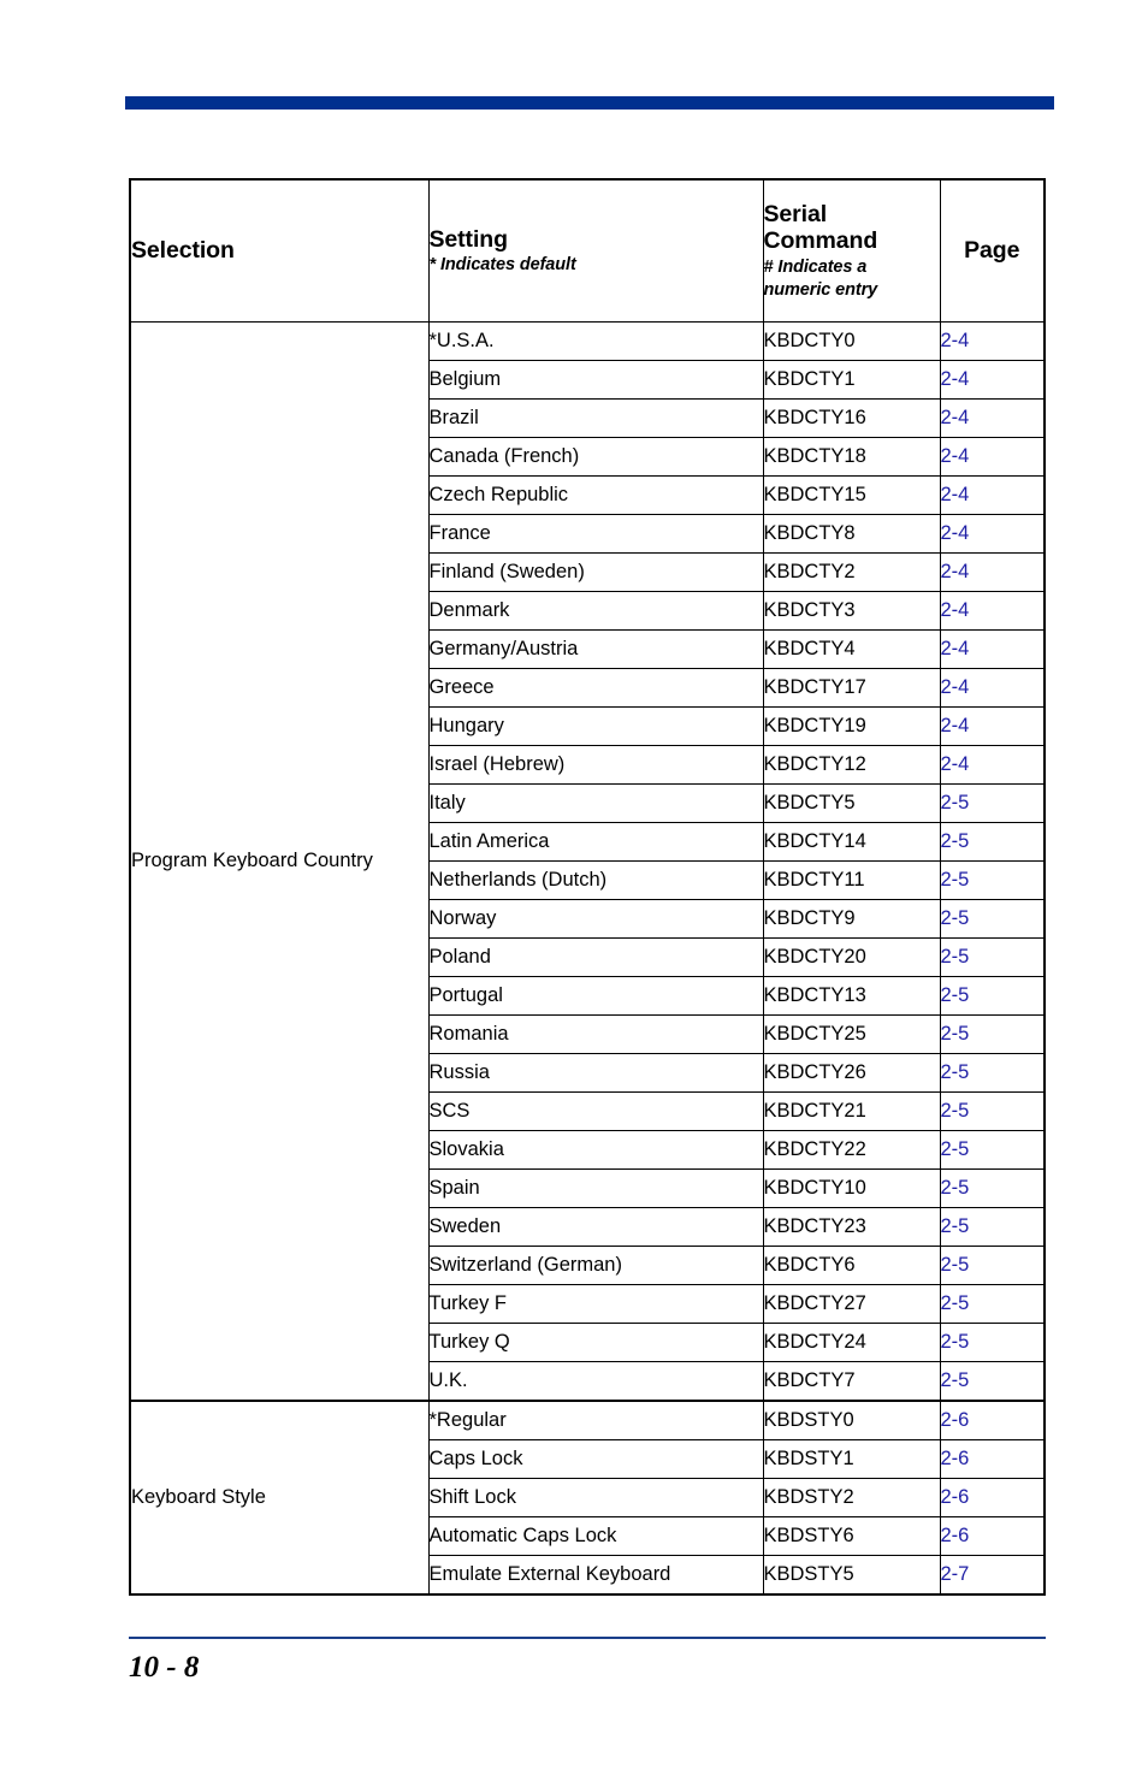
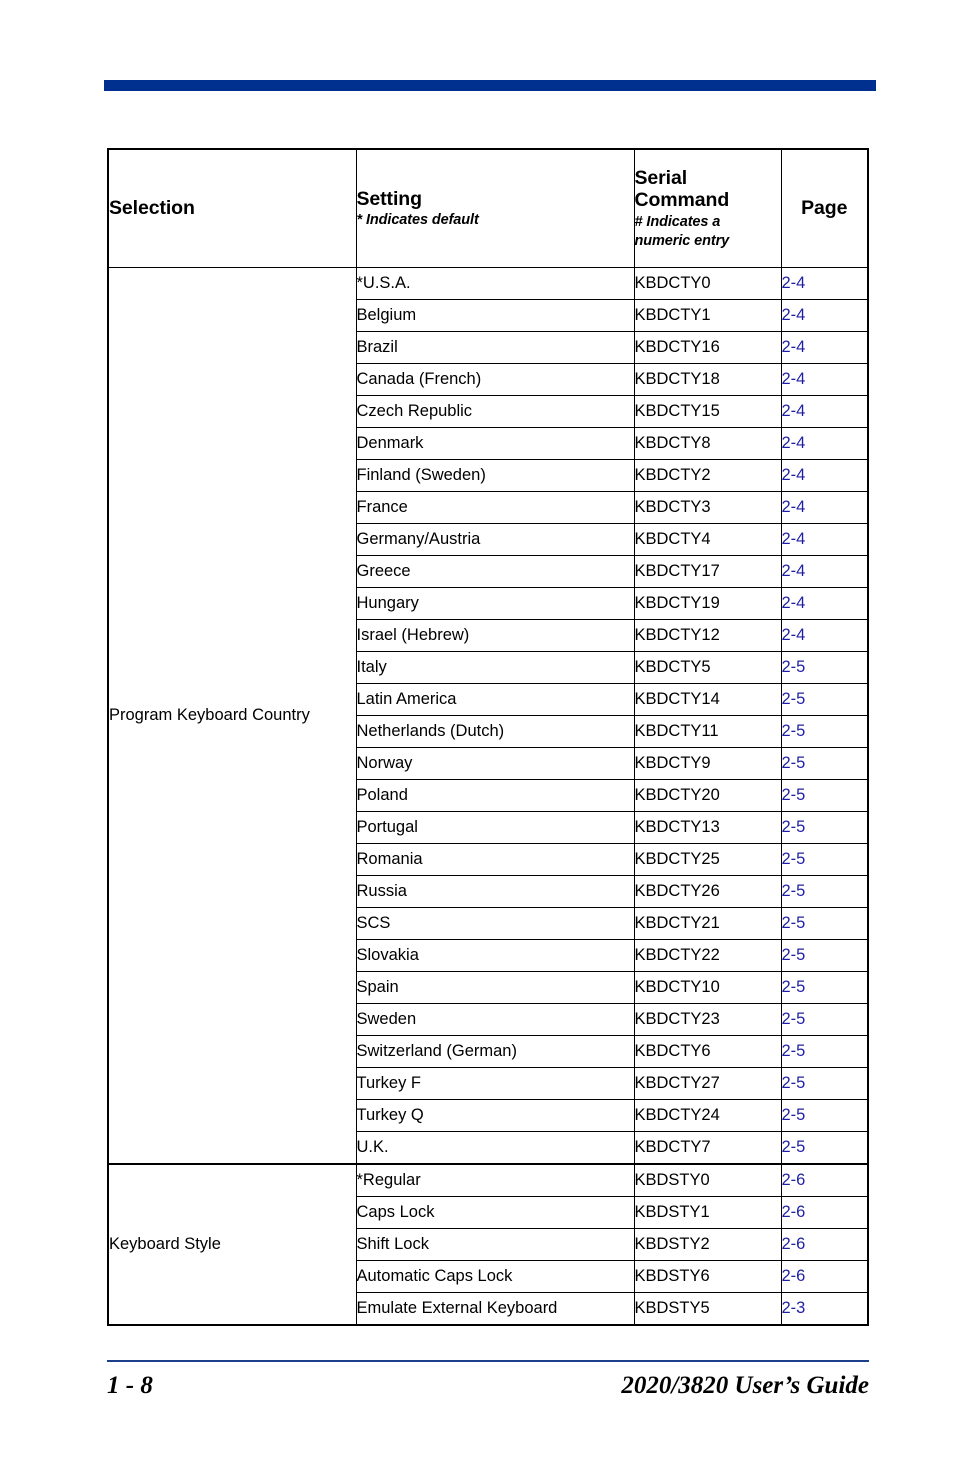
  Selection	Setting * Indicates default	Serial Command # Indicates a numeric entry	Page
  Program Keyboard Country	*U.S.A.	KBDCTY0	2-4
  Belgium	KBDCTY1	2-4
  Brazil	KBDCTY16	2-4
  Canada (French)	KBDCTY18	2-4
  Czech Republic	KBDCTY15	2-4
- France	KBDCTY8	2-4
+ Denmark	KBDCTY8	2-4
  Finland (Sweden)	KBDCTY2	2-4
- Denmark	KBDCTY3	2-4
+ France	KBDCTY3	2-4
  Germany/Austria	KBDCTY4	2-4
  Greece	KBDCTY17	2-4
  Hungary	KBDCTY19	2-4
  Israel (Hebrew)	KBDCTY12	2-4
  Italy	KBDCTY5	2-5
  Latin America	KBDCTY14	2-5
  Netherlands (Dutch)	KBDCTY11	2-5
  Norway	KBDCTY9	2-5
  Poland	KBDCTY20	2-5
  Portugal	KBDCTY13	2-5
  Romania	KBDCTY25	2-5
  Russia	KBDCTY26	2-5
  SCS	KBDCTY21	2-5
  Slovakia	KBDCTY22	2-5
  Spain	KBDCTY10	2-5
  Sweden	KBDCTY23	2-5
  Switzerland (German)	KBDCTY6	2-5
  Turkey F	KBDCTY27	2-5
  Turkey Q	KBDCTY24	2-5
  U.K.	KBDCTY7	2-5
  Keyboard Style	*Regular	KBDSTY0	2-6
  Caps Lock	KBDSTY1	2-6
  Shift Lock	KBDSTY2	2-6
  Automatic Caps Lock	KBDSTY6	2-6
- Emulate External Keyboard	KBDSTY5	2-7
+ Emulate External Keyboard	KBDSTY5	2-3
- 10 - 8
+ 1 - 8
+ 2020/3820 User’s Guide
